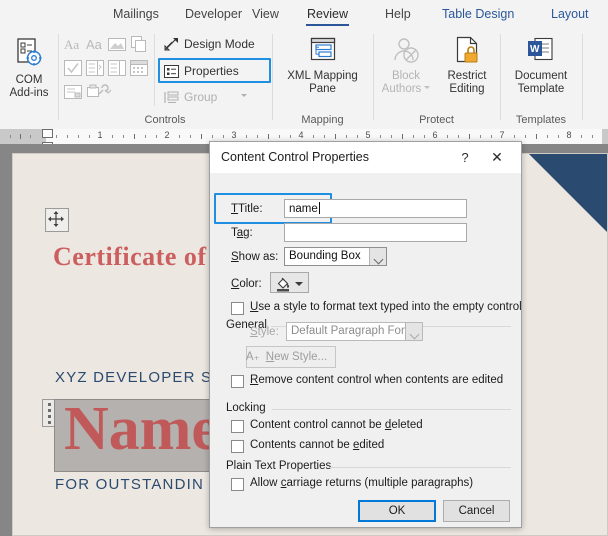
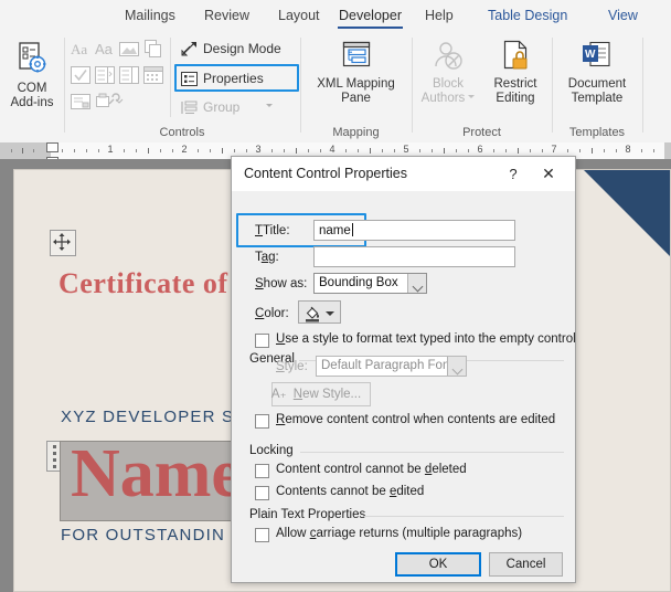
  Mailings
- Developer
+ Review
- View
+ Layout
- Review
+ Developer
  Help
  Table Design
- Layout
+ View
  COM
  Add-ins
  Aa
  Aa
  Design Mode
  Properties
  Group
  Controls
  XML Mapping
  Pane
  Mapping
  Block
  Authors
  Restrict
  Editing
  Protect
  W
  Document
  Template
  Templates
  1
  2
  3
  4
  5
  6
  7
  8
  Certificate of
  XYZ DEVELOPER S
  Name
  FOR OUTSTANDIN
  Content Control Properties
  ?
  ✕
  General
  TTitle:
  name
  Tag:
  Show as:
  Bounding Box
  Color:
  Use a style to format text typed into the empty control
  Style:
  Default Paragraph Fo
  A₊ New Style...
  Remove content control when contents are edited
  Locking
  Content control cannot be deleted
  Contents cannot be edited
  Plain Text Properties
  Allow carriage returns (multiple paragraphs)
  OK
  Cancel
